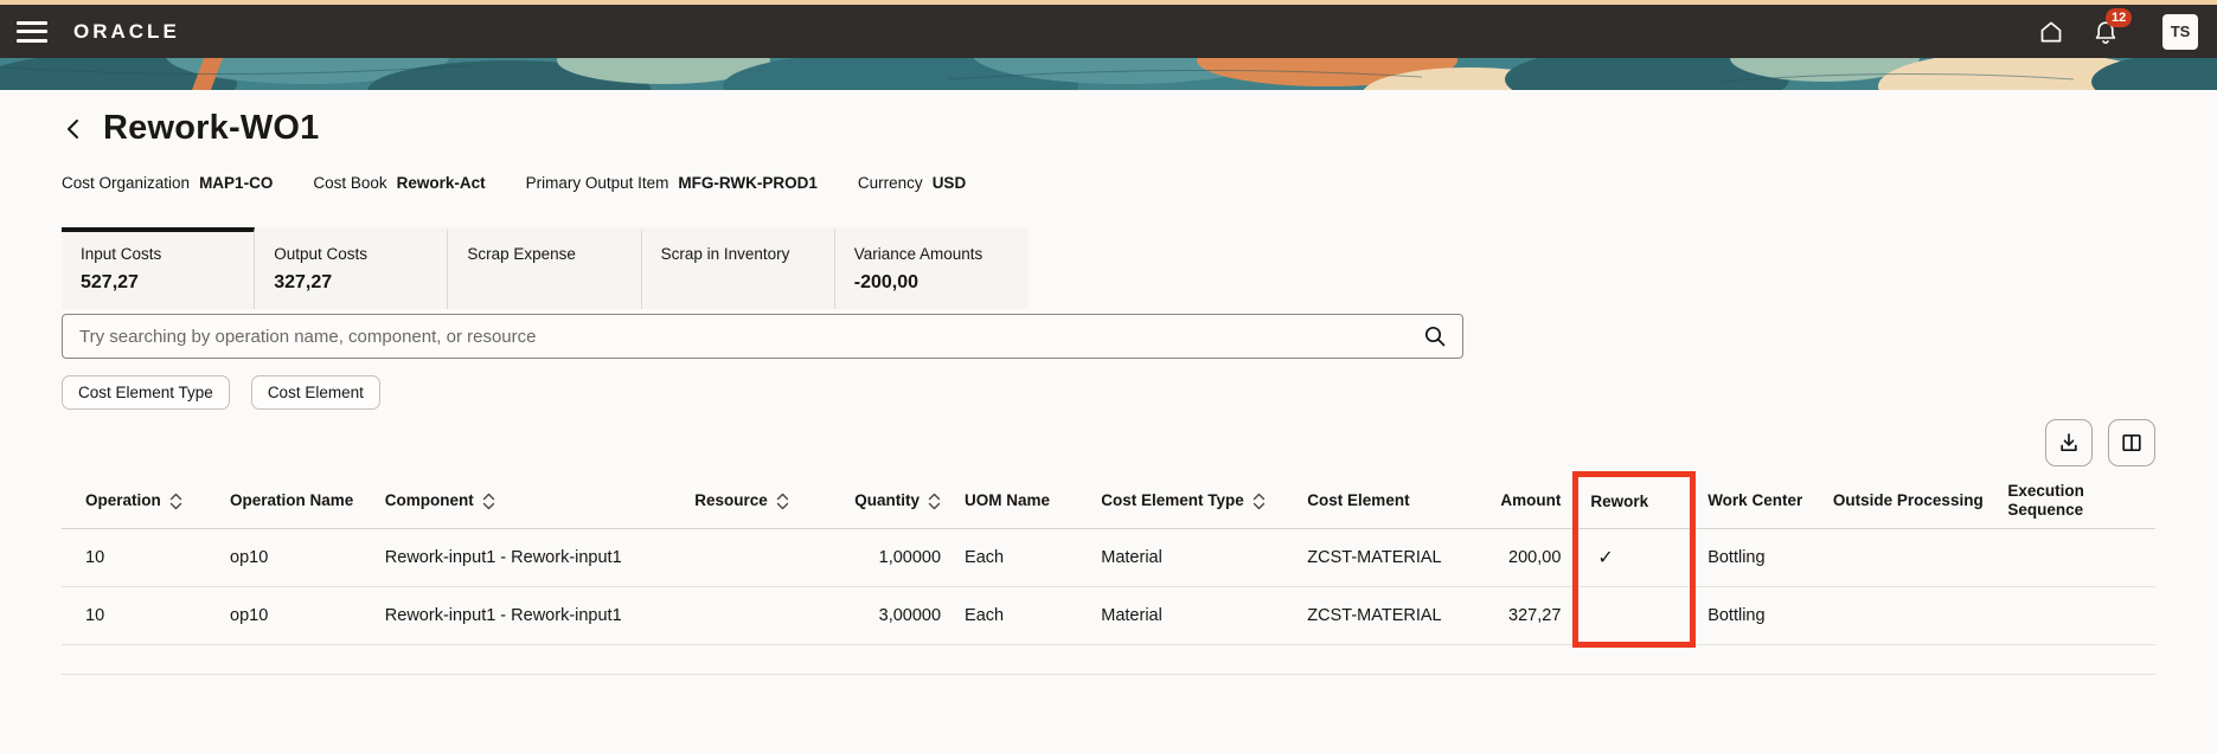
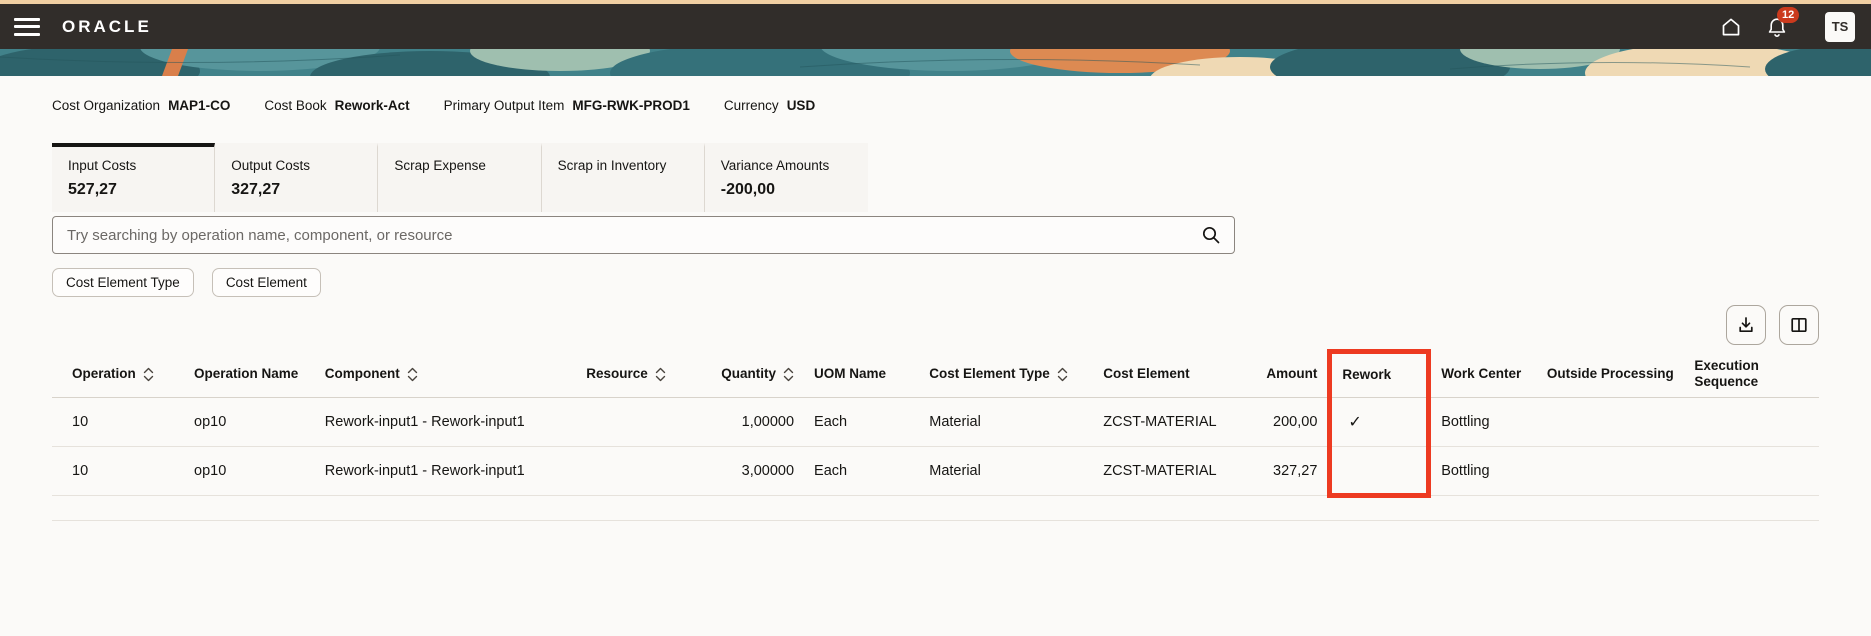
  ORACLE
  12
  TS
- Rework-WO1
  Cost Organization
  MAP1-CO
  Cost Book
  Rework-Act
  Primary Output Item
  MFG-RWK-PROD1
  Currency
  USD
  Input Costs
  527,27
  Output Costs
  327,27
  Scrap Expense
  Scrap in Inventory
  Variance Amounts
  -200,00
  Try searching by operation name, component, or resource
  Cost Element Type
  Cost Element
  Operation	Operation Name	Component	Resource	Quantity	UOM Name	Cost Element Type	Cost Element	Amount	Rework	Work Center	Outside Processing	Execution Sequence
  10	op10	Rework-input1 - Rework-input1		1,00000	Each	Material	ZCST-MATERIAL	200,00	✓	Bottling
  10	op10	Rework-input1 - Rework-input1		3,00000	Each	Material	ZCST-MATERIAL	327,27		Bottling
